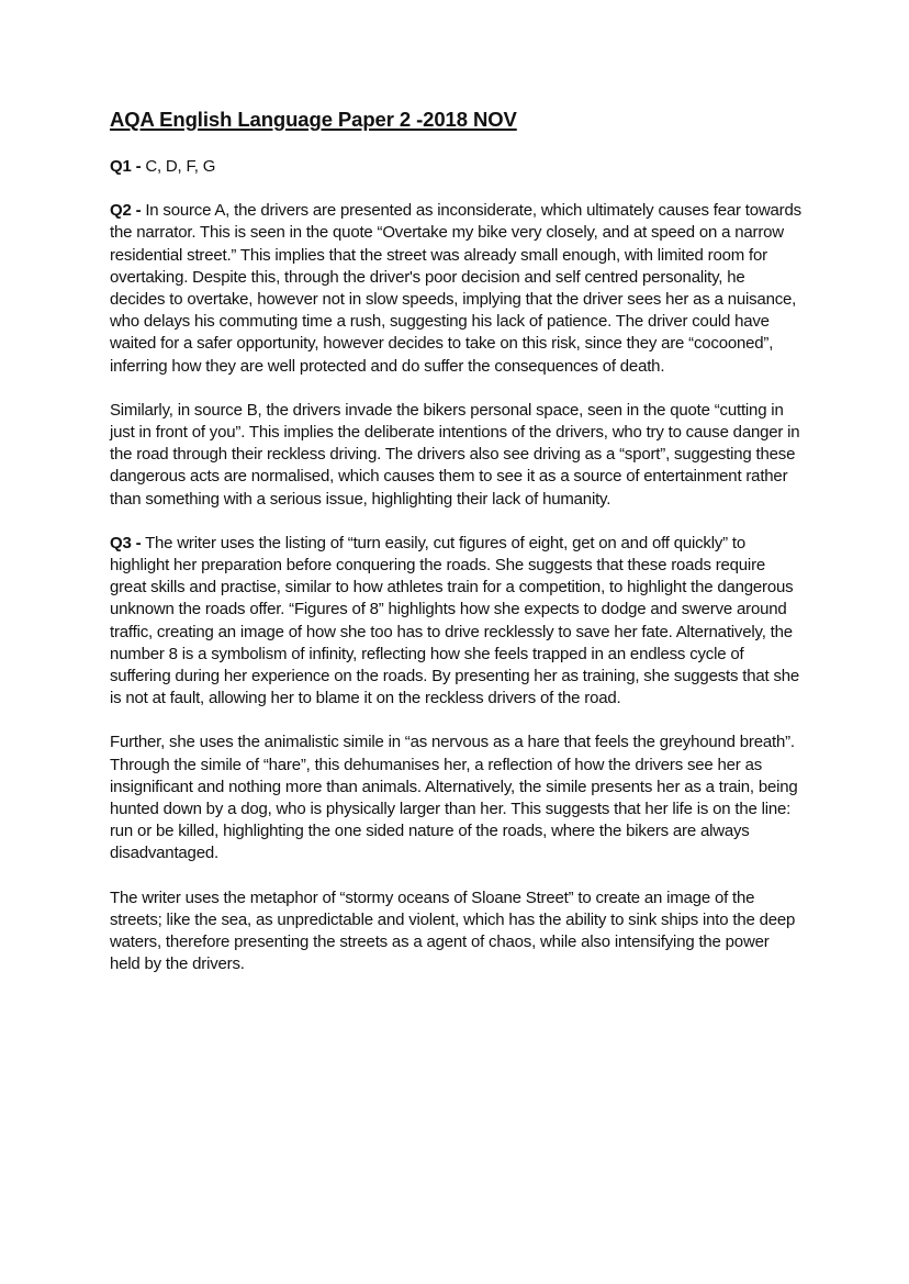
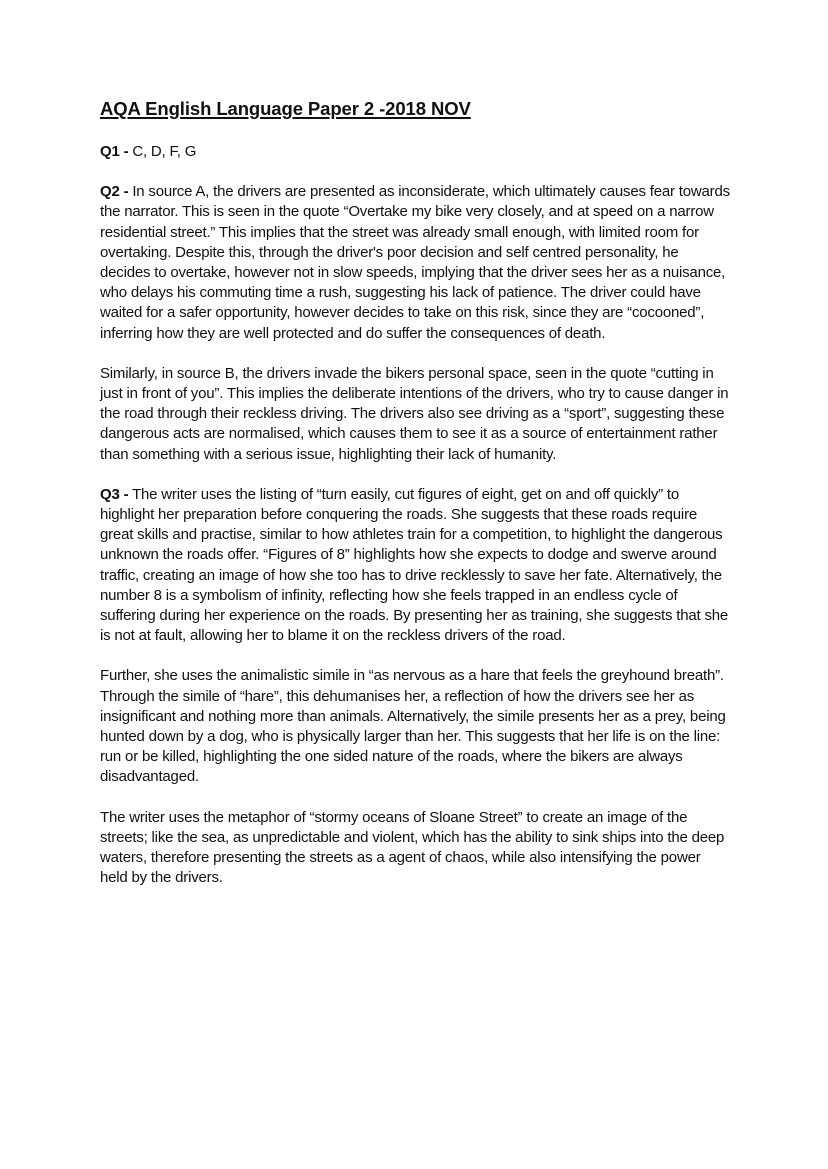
  AQA English Language Paper 2 -2018 NOV
  Q1 - C, D, F, G
  Q2 - In source A, the drivers are presented as inconsiderate, which ultimately causes fear towards the narrator. This is seen in the quote “Overtake my bike very closely, and at speed on a narrow residential street.” This implies that the street was already small enough, with limited room for overtaking. Despite this, through the driver's poor decision and self centred personality, he decides to overtake, however not in slow speeds, implying that the driver sees her as a nuisance, who delays his commuting time a rush, suggesting his lack of patience. The driver could have waited for a safer opportunity, however decides to take on this risk, since they are “cocooned”, inferring how they are well protected and do suffer the consequences of death.
  Similarly, in source B, the drivers invade the bikers personal space, seen in the quote “cutting in just in front of you”. This implies the deliberate intentions of the drivers, who try to cause danger in the road through their reckless driving. The drivers also see driving as a “sport”, suggesting these dangerous acts are normalised, which causes them to see it as a source of entertainment rather than something with a serious issue, highlighting their lack of humanity.
  Q3 - The writer uses the listing of “turn easily, cut figures of eight, get on and off quickly” to highlight her preparation before conquering the roads. She suggests that these roads require great skills and practise, similar to how athletes train for a competition, to highlight the dangerous unknown the roads offer. “Figures of 8” highlights how she expects to dodge and swerve around traffic, creating an image of how she too has to drive recklessly to save her fate. Alternatively, the number 8 is a symbolism of infinity, reflecting how she feels trapped in an endless cycle of suffering during her experience on the roads. By presenting her as training, she suggests that she is not at fault, allowing her to blame it on the reckless drivers of the road.
- Further, she uses the animalistic simile in “as nervous as a hare that feels the greyhound breath”. Through the simile of “hare”, this dehumanises her, a reflection of how the drivers see her as insignificant and nothing more than animals. Alternatively, the simile presents her as a train, being hunted down by a dog, who is physically larger than her. This suggests that her life is on the line: run or be killed, highlighting the one sided nature of the roads, where the bikers are always disadvantaged.
+ Further, she uses the animalistic simile in “as nervous as a hare that feels the greyhound breath”. Through the simile of “hare”, this dehumanises her, a reflection of how the drivers see her as insignificant and nothing more than animals. Alternatively, the simile presents her as a prey, being hunted down by a dog, who is physically larger than her. This suggests that her life is on the line: run or be killed, highlighting the one sided nature of the roads, where the bikers are always disadvantaged.
  The writer uses the metaphor of “stormy oceans of Sloane Street” to create an image of the streets; like the sea, as unpredictable and violent, which has the ability to sink ships into the deep waters, therefore presenting the streets as a agent of chaos, while also intensifying the power held by the drivers.
